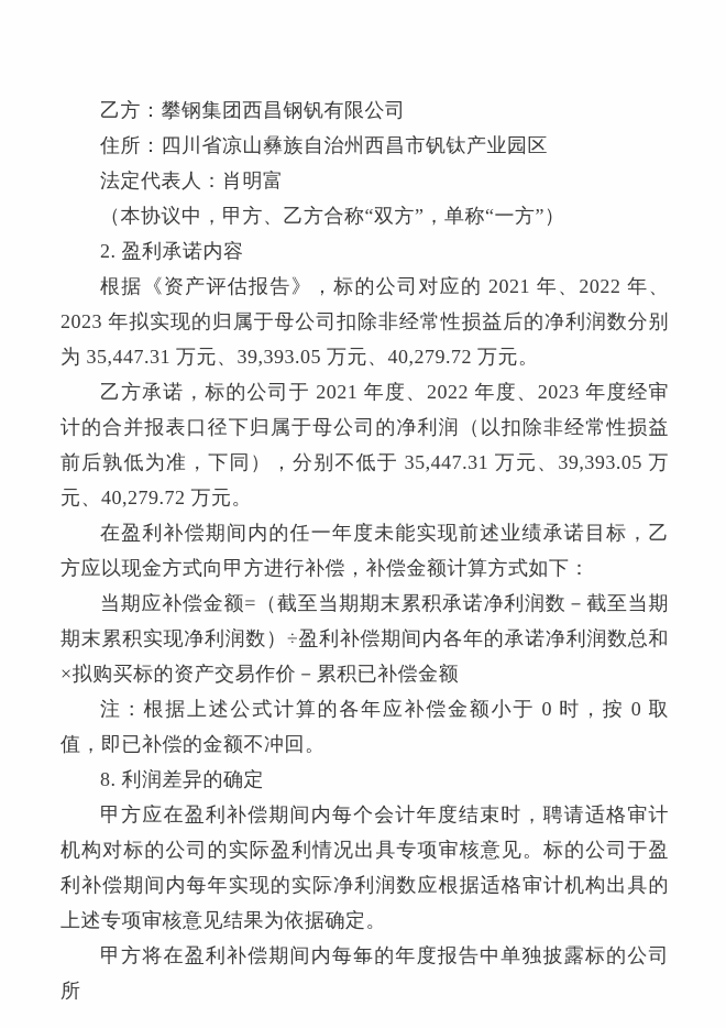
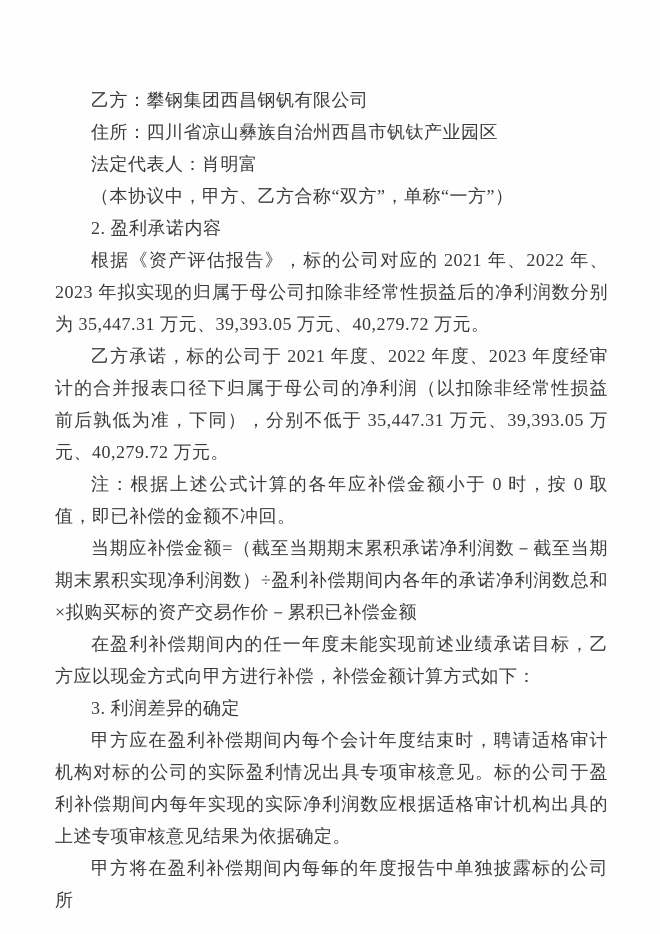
  乙方：攀钢集团西昌钢钒有限公司
  住所：四川省凉山彝族自治州西昌市钒钛产业园区
  法定代表人：肖明富
  （本协议中，甲方、乙方合称“双方”，单称“一方”）
  2. 盈利承诺内容
  根据《资产评估报告》，标的公司对应的 2021 年、2022 年、2023 年拟实现的归属于母公司扣除非经常性损益后的净利润数分别为 35,447.31 万元、39,393.05 万元、40,279.72 万元。
  乙方承诺，标的公司于 2021 年度、2022 年度、2023 年度经审计的合并报表口径下归属于母公司的净利润（以扣除非经常性损益前后孰低为准，下同），分别不低于 35,447.31 万元、39,393.05 万元、40,279.72 万元。
- 在盈利补偿期间内的任一年度未能实现前述业绩承诺目标，乙方应以现金方式向甲方进行补偿，补偿金额计算方式如下：
+ 注：根据上述公式计算的各年应补偿金额小于 0 时，按 0 取值，即已补偿的金额不冲回。
  当期应补偿金额=（截至当期期末累积承诺净利润数－截至当期期末累积实现净利润数）÷盈利补偿期间内各年的承诺净利润数总和×拟购买标的资产交易作价－累积已补偿金额
- 注：根据上述公式计算的各年应补偿金额小于 0 时，按 0 取值，即已补偿的金额不冲回。
+ 在盈利补偿期间内的任一年度未能实现前述业绩承诺目标，乙方应以现金方式向甲方进行补偿，补偿金额计算方式如下：
- 8. 利润差异的确定
+ 3. 利润差异的确定
  甲方应在盈利补偿期间内每个会计年度结束时，聘请适格审计机构对标的公司的实际盈利情况出具专项审核意见。标的公司于盈利补偿期间内每年实现的实际净利润数应根据适格审计机构出具的上述专项审核意见结果为依据确定。
  甲方将在盈利补偿期间内每年的年度报告中单独披露标的公司所
  20
